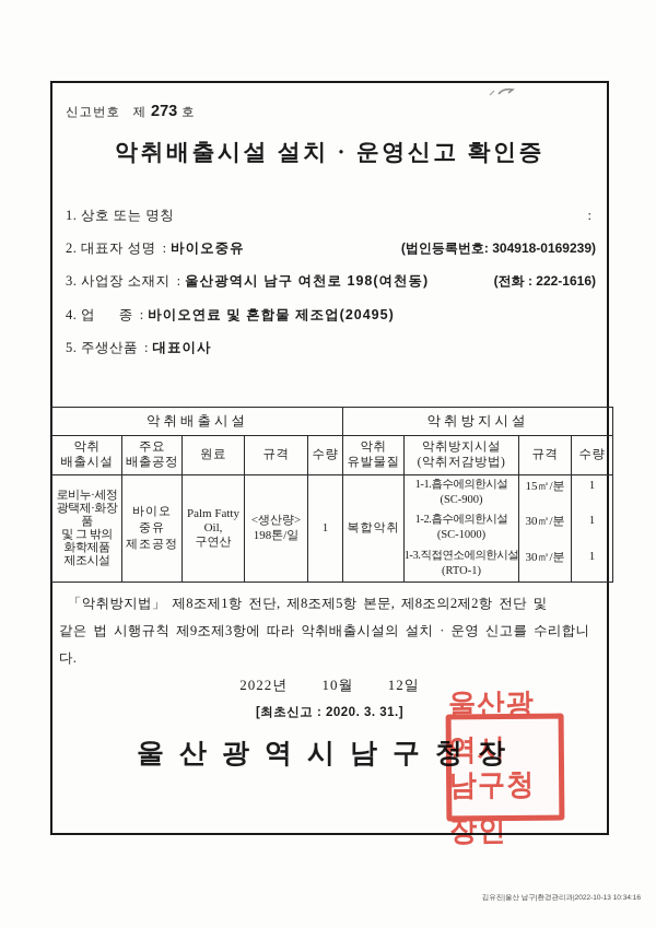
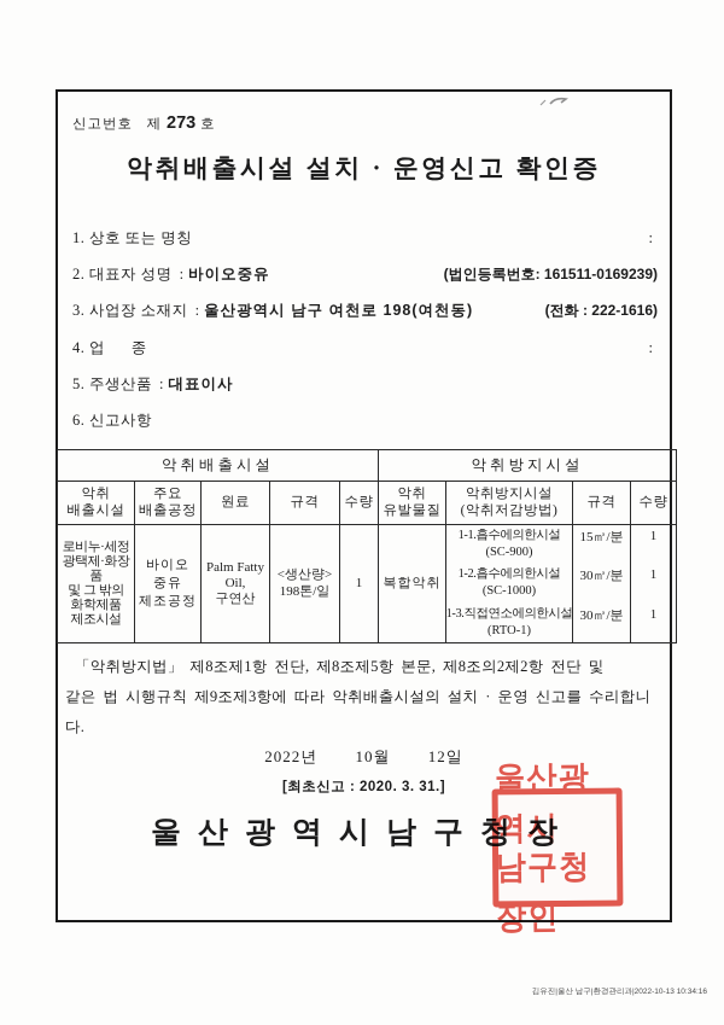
  신고번호 제 273 호
  악취배출시설 설치 · 운영신고 확인증
  1. 상호 또는 명칭
  :
  2. 대표자 성명
  :
  바이오중유
- (법인등록번호: 304918-0169239)
+ (법인등록번호: 161511-0169239)
  3. 사업장 소재지
  :
  울산광역시 남구 여천로 198(여천동)
  (전화 : 222-1616)
  4. 업 종
  :
- 바이오연료 및 혼합물 제조업(20495)
  5. 주생산품
  :
  대표이사
+ 6. 신고사항
  악취배출시설	악취방지시설
  악취 배출시설	주요 배출공정	원료	규격	수량	악취 유발물질	악취방지시설 (악취저감방법)	규격	수량
  로비누·세정 광택제·화장품 및 그 밖의 화학제품 제조시설	바이오 중유 제조공정	Palm Fatty Oil, 구연산	<생산량> 198톤/일	1	복합악취	1-1.흡수에의한시설 (SC-900) 1-2.흡수에의한시설 (SC-1000) 1-3.직접연소에의한시설 (RTO-1)	15㎥/분 30㎥/분 30㎥/분	1 1 1
  「악취방지법」 제8조제1항 전단, 제8조제5항 본문, 제8조의2제2항 전단 및
  같은 법 시행규칙 제9조제3항에 따라 악취배출시설의 설치 · 운영 신고를 수리합니다.
  2022년 10월 12일
  [최초신고 : 2020. 3. 31.]
  울산광역시남구청장
  울산광역시
  남구청장인
